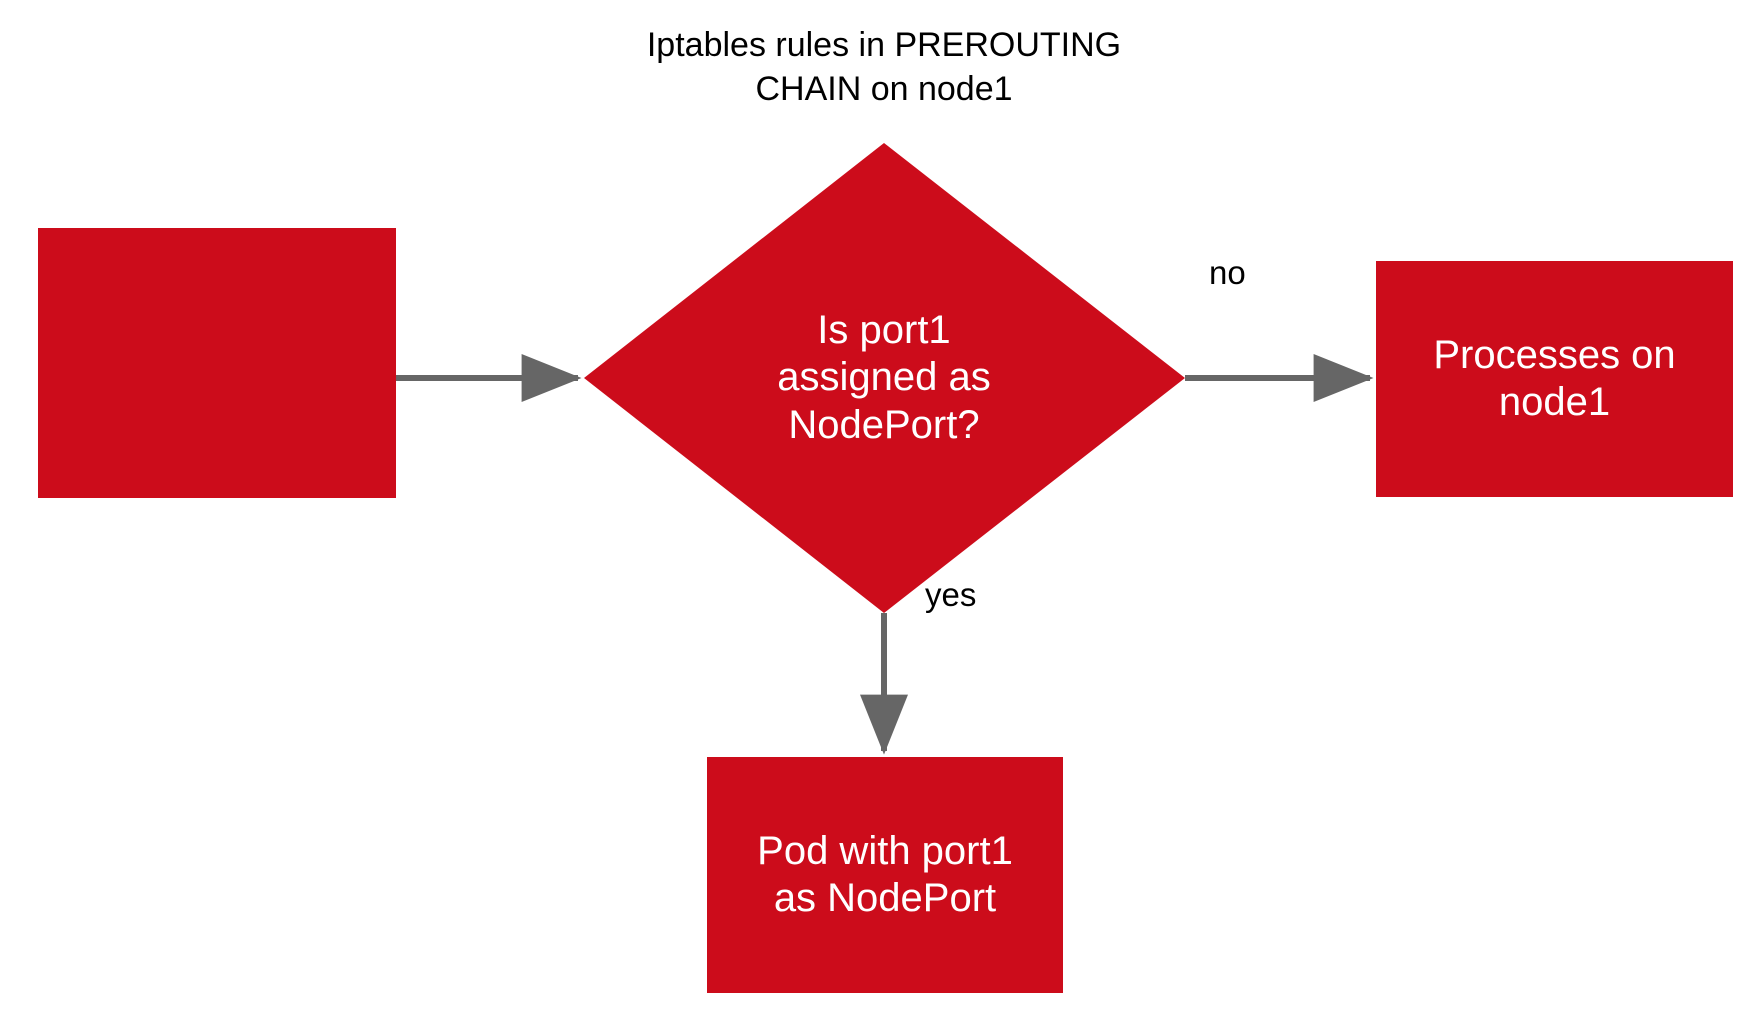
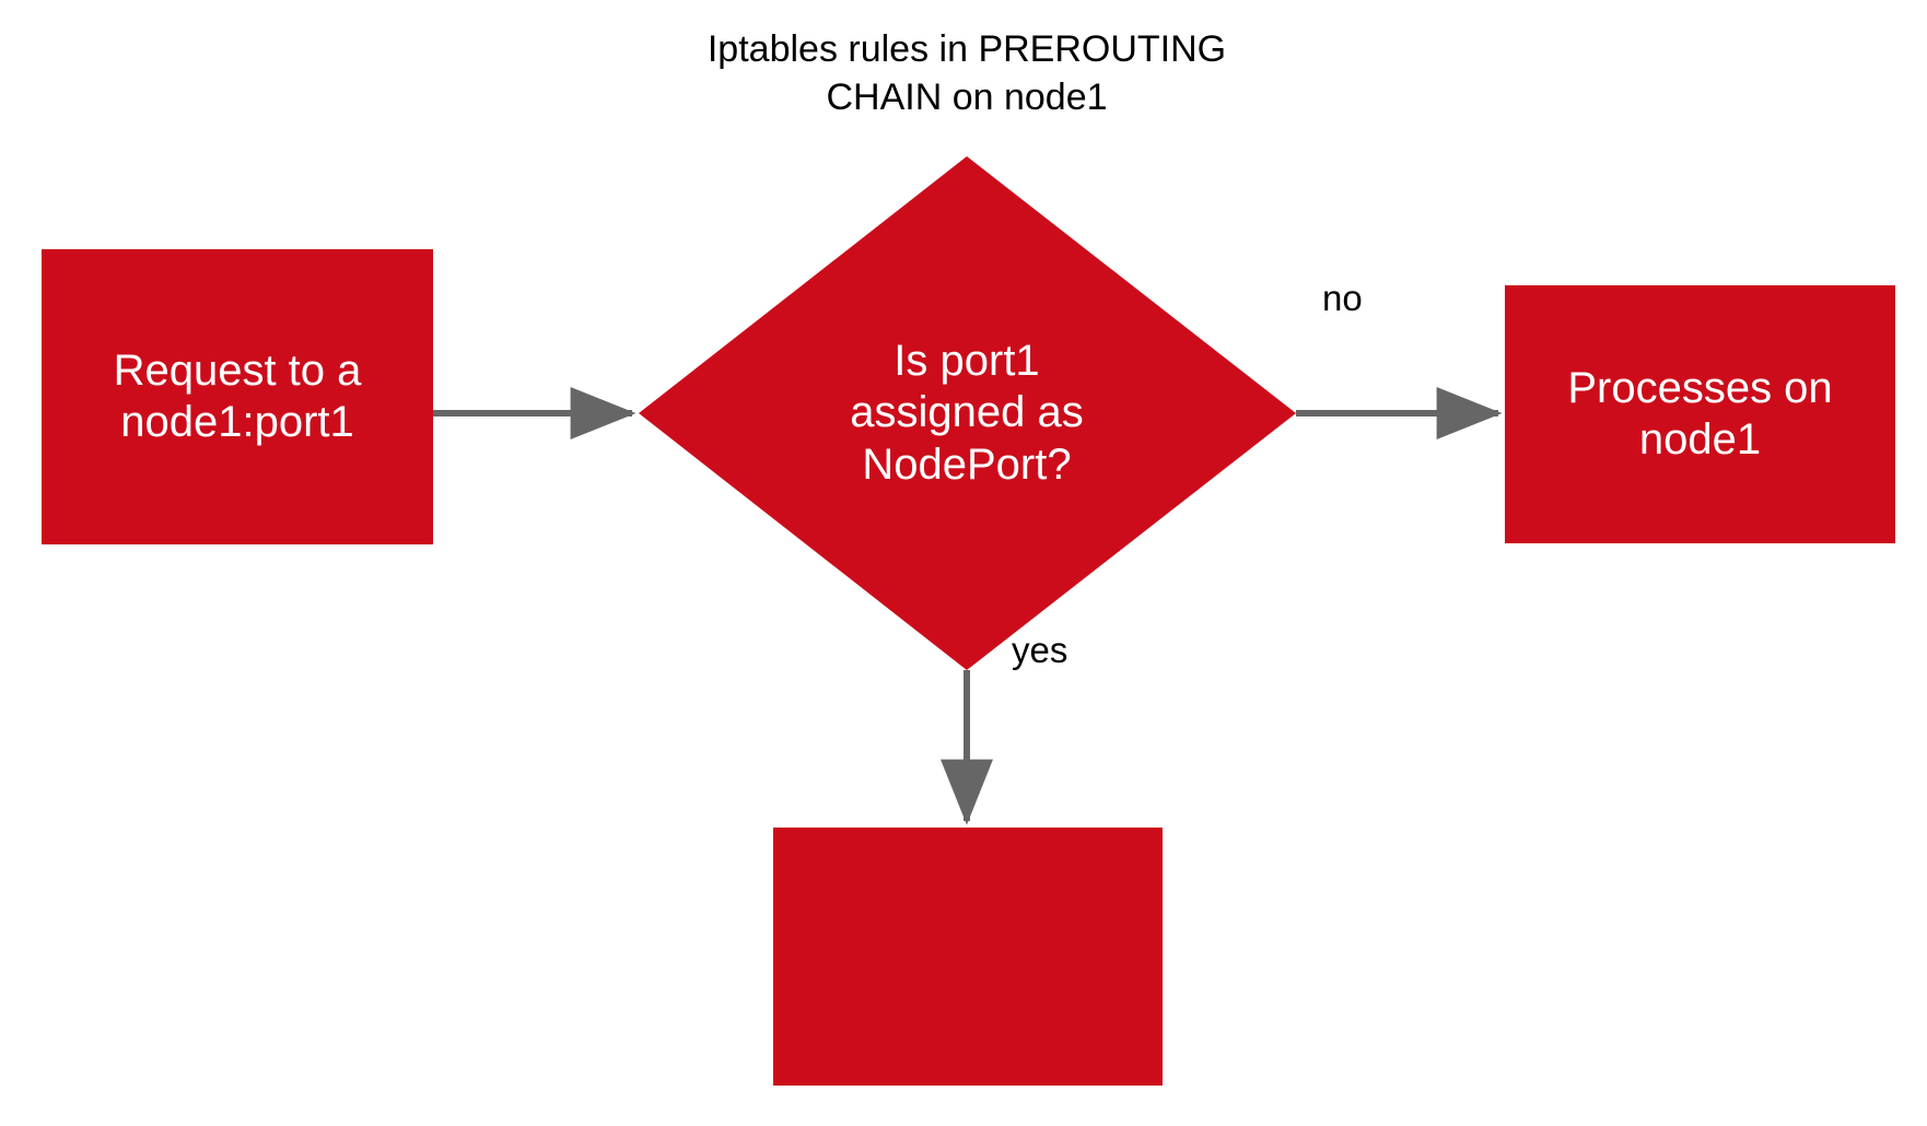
  Iptables rules in PREROUTING
  CHAIN on node1
+ Request to a
+ node1:port1
  Is port1
  assigned as
  NodePort?
  Processes on
  node1
- Pod with port1
- as NodePort
  no
  yes
